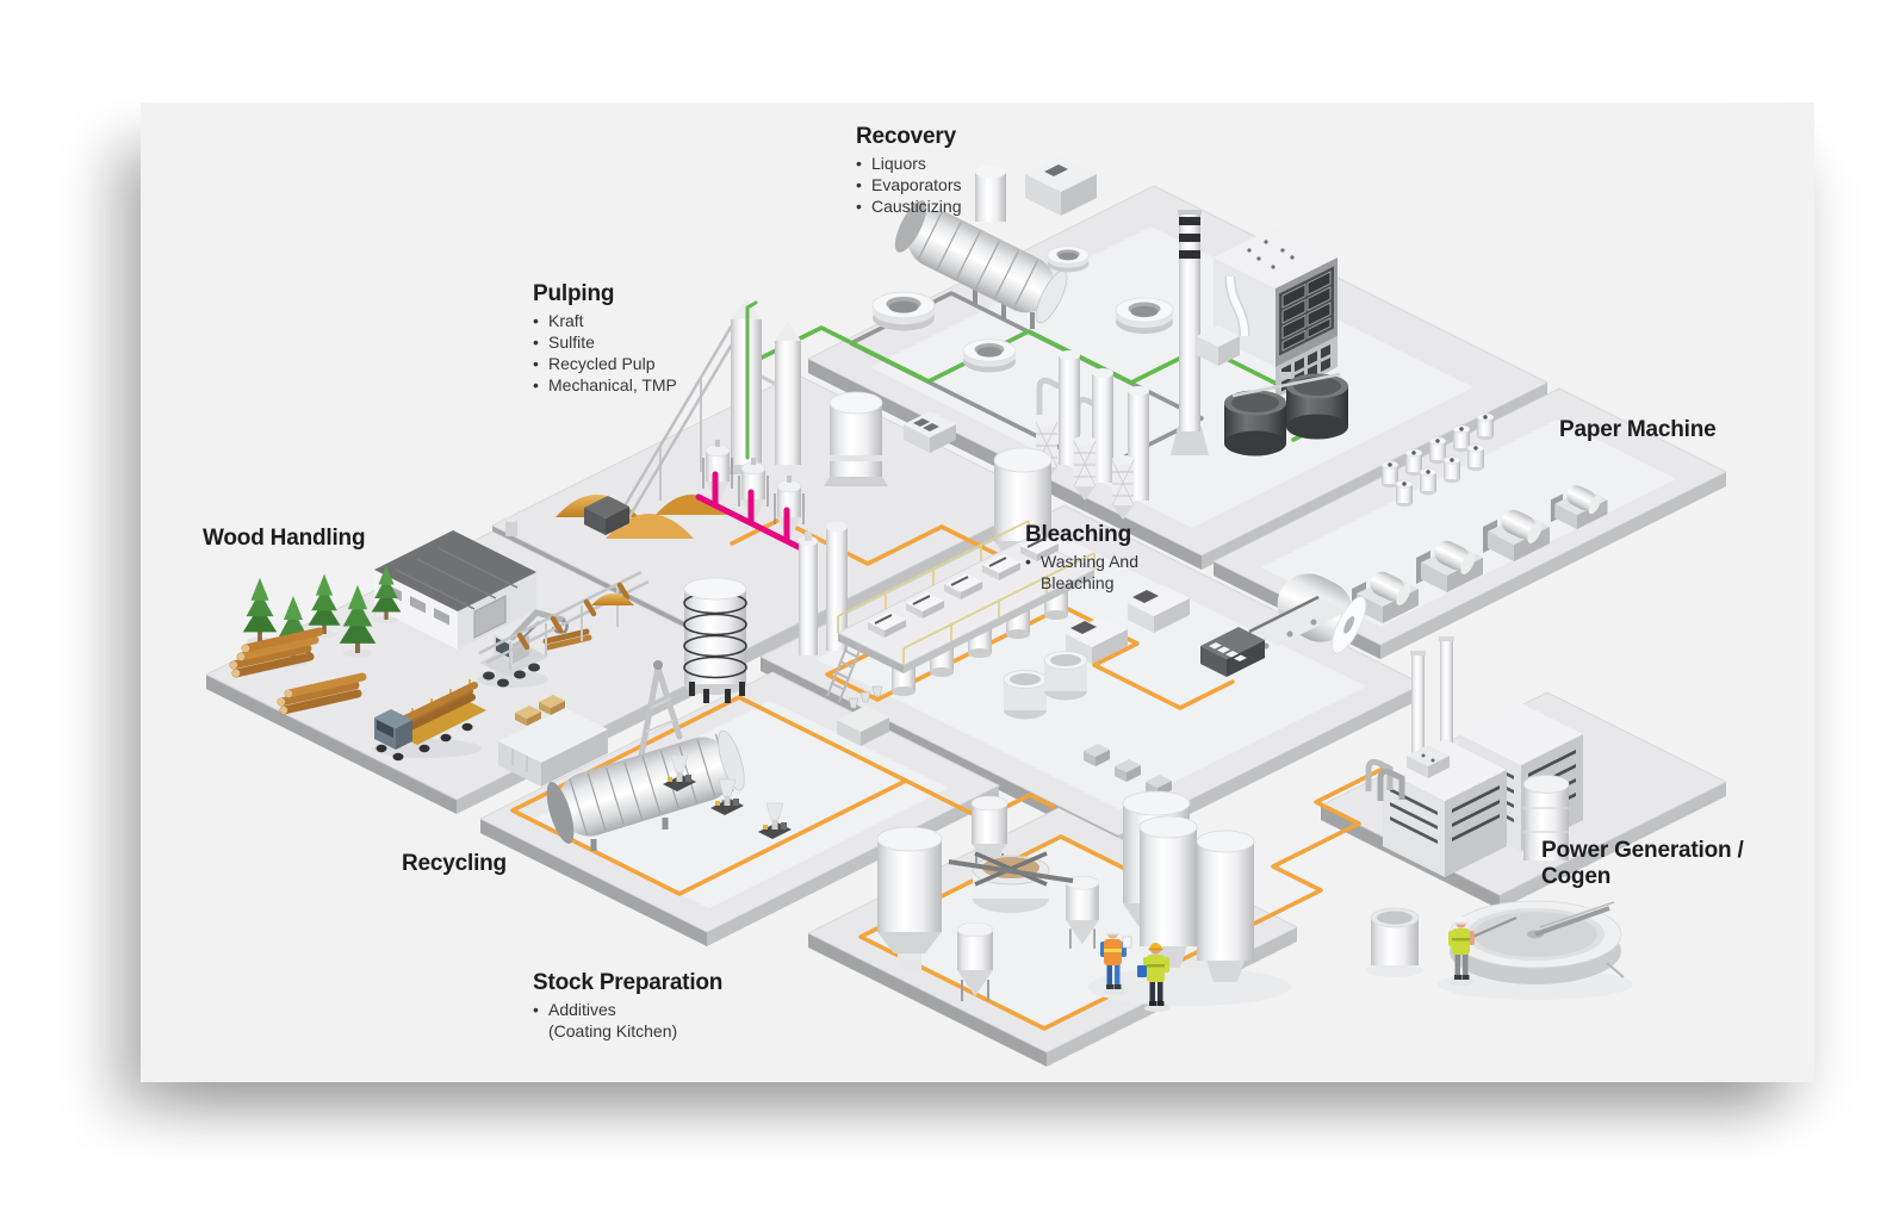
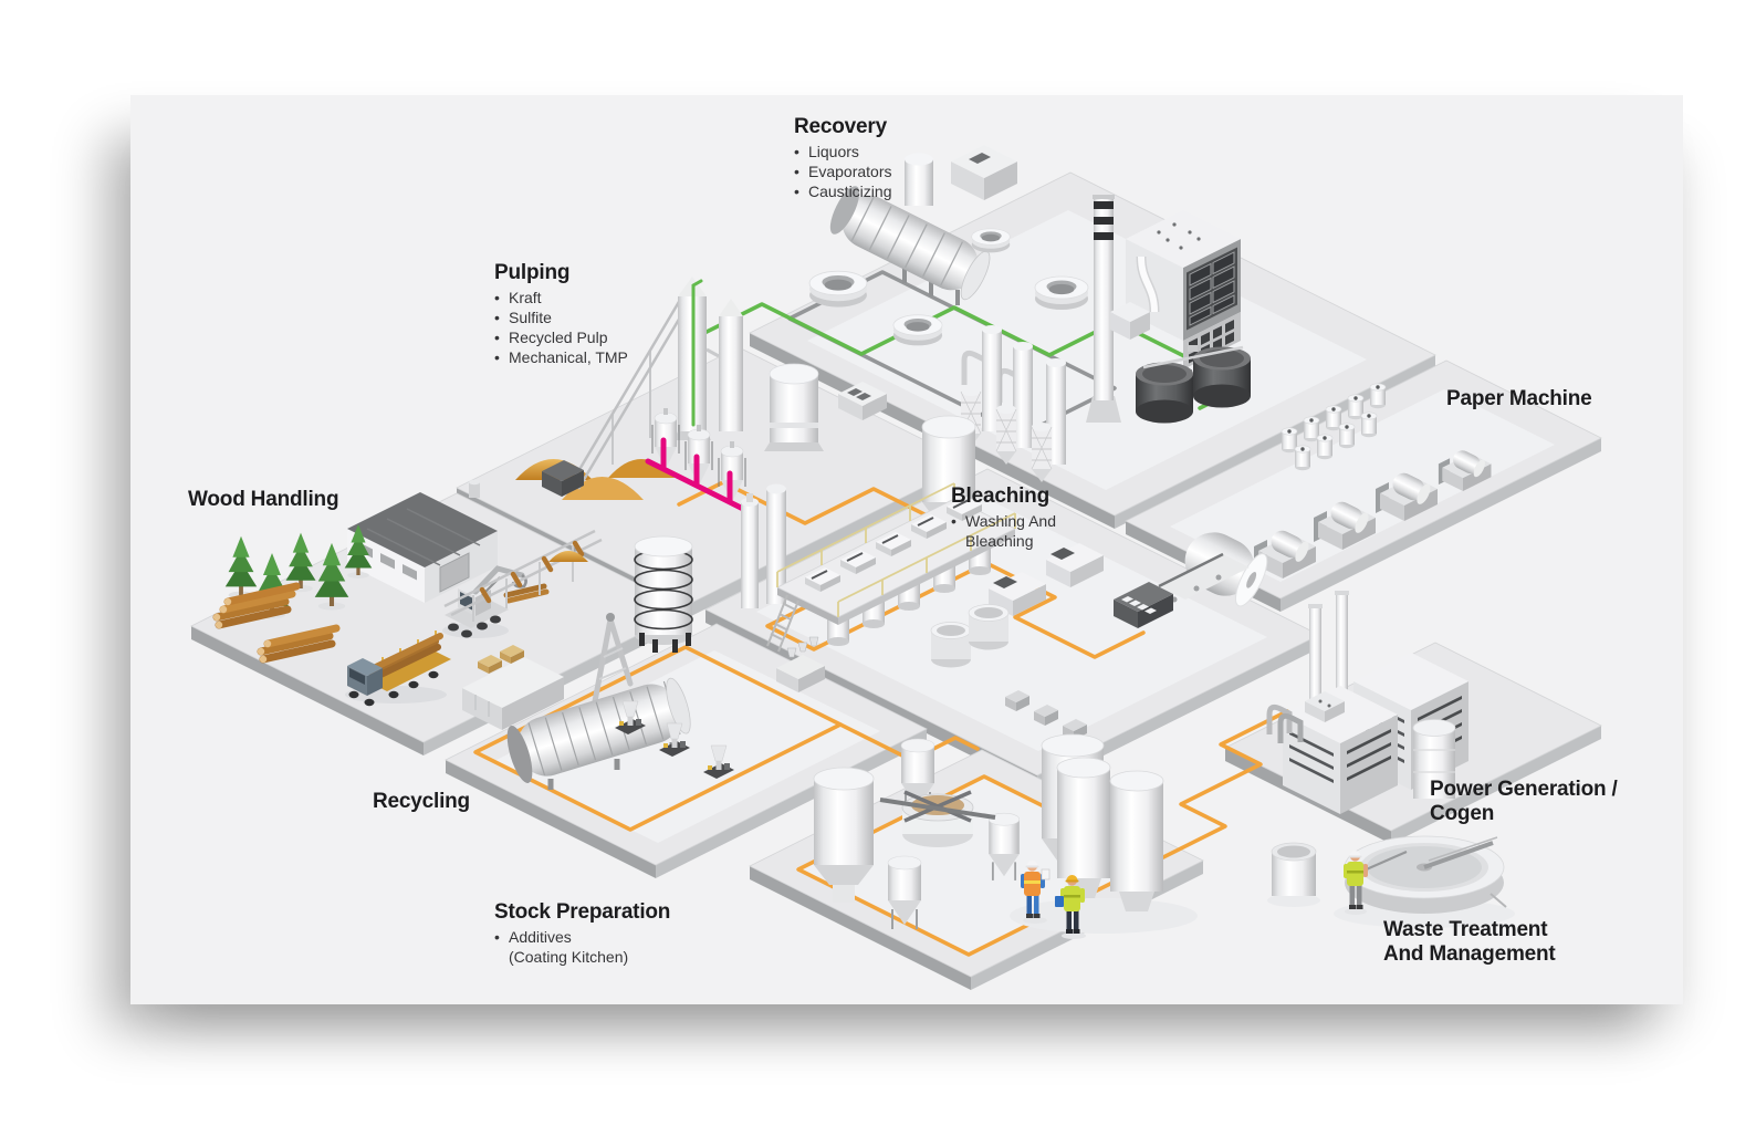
  Recovery
  •
  Liquors
  •
  Evaporators
  •
  Causticizing
  Pulping
  •
  Kraft
  •
  Sulfite
  •
  Recycled Pulp
  •
  Mechanical, TMP
  Wood Handling
  Paper Machine
  Bleaching
  •
  Washing And
  Bleaching
  Recycling
  Stock Preparation
  •
  Additives
  (Coating Kitchen)
  Power Generation / Cogen
+ Waste Treatment And Management
